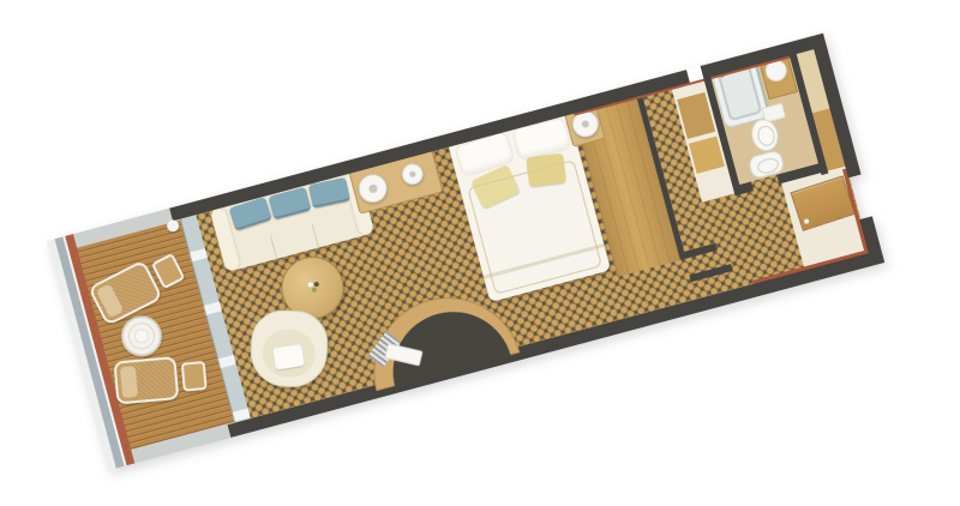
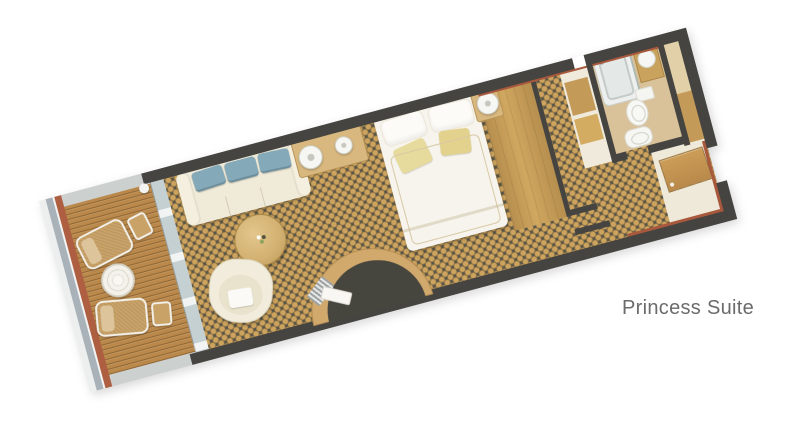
+ Princess Suite
